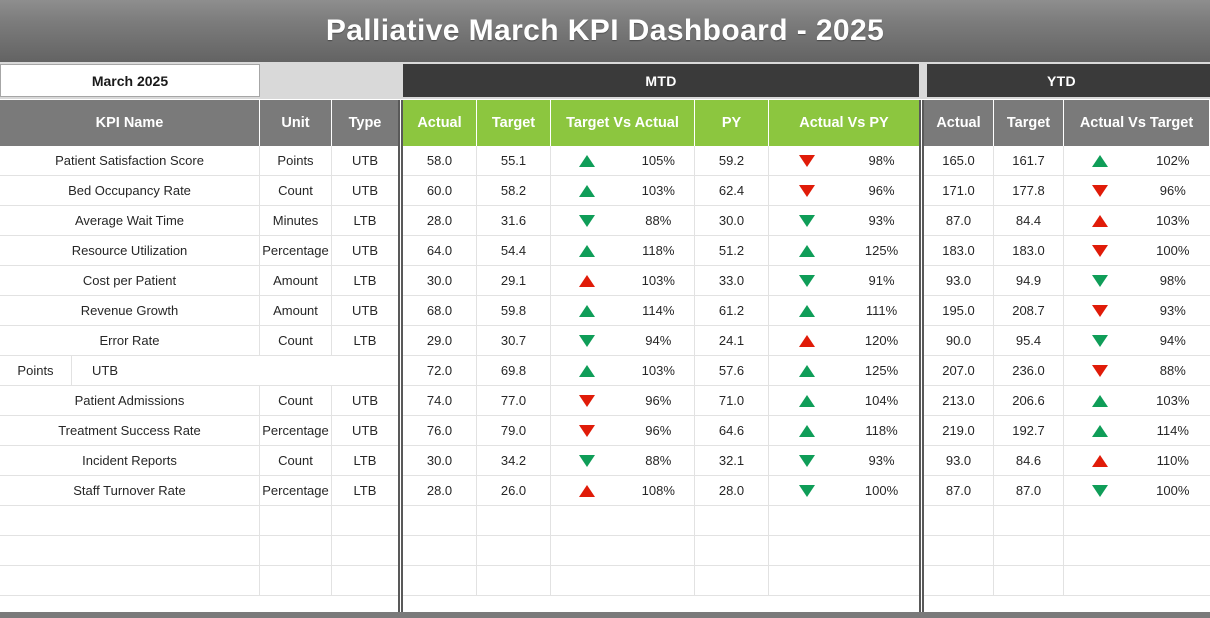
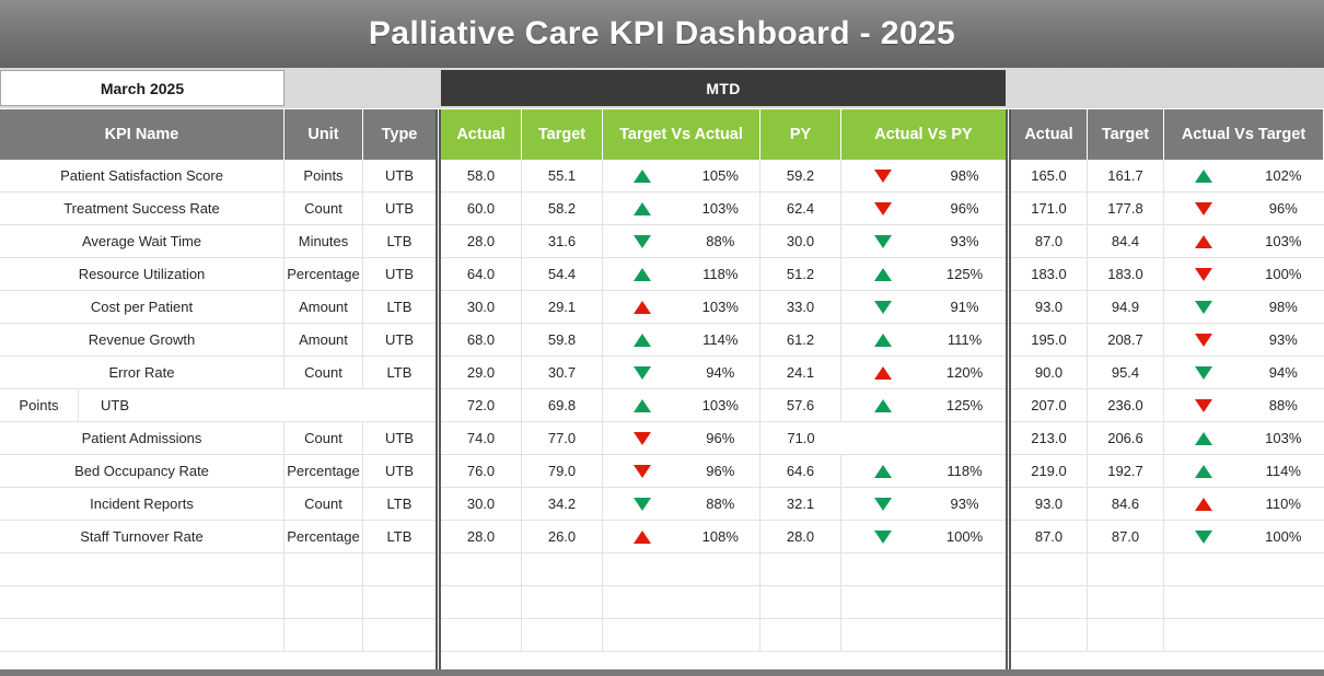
- Palliative March KPI Dashboard - 2025
+ Palliative Care KPI Dashboard - 2025
  March 2025
  MTD
- YTD
  KPI Name
  Unit
  Type
  Patient Satisfaction Score
  Points
  UTB
- Bed Occupancy Rate
+ Treatment Success Rate
  Count
  UTB
  Average Wait Time
  Minutes
  LTB
  Resource Utilization
  Percentage
  UTB
  Cost per Patient
  Amount
  LTB
  Revenue Growth
  Amount
  UTB
  Error Rate
  Count
  LTB
  Points
  UTB
  Patient Admissions
  Count
  UTB
- Treatment Success Rate
+ Bed Occupancy Rate
  Percentage
  UTB
  Incident Reports
  Count
  LTB
  Staff Turnover Rate
  Percentage
  LTB
  Actual
  Target
  Target Vs Actual
  PY
  Actual Vs PY
  58.0
  55.1
  105%
  59.2
  98%
  60.0
  58.2
  103%
  62.4
  96%
  28.0
  31.6
  88%
  30.0
  93%
  64.0
  54.4
  118%
  51.2
  125%
  30.0
  29.1
  103%
  33.0
  91%
  68.0
  59.8
  114%
  61.2
  111%
  29.0
  30.7
  94%
  24.1
  120%
  72.0
  69.8
  103%
  57.6
  125%
  74.0
  77.0
  96%
  71.0
- 104%
  76.0
  79.0
  96%
  64.6
  118%
  30.0
  34.2
  88%
  32.1
  93%
  28.0
  26.0
  108%
  28.0
  100%
  Actual
  Target
  Actual Vs Target
  165.0
  161.7
  102%
  171.0
  177.8
  96%
  87.0
  84.4
  103%
  183.0
  183.0
  100%
  93.0
  94.9
  98%
  195.0
  208.7
  93%
  90.0
  95.4
  94%
  207.0
  236.0
  88%
  213.0
  206.6
  103%
  219.0
  192.7
  114%
  93.0
  84.6
  110%
  87.0
  87.0
  100%
